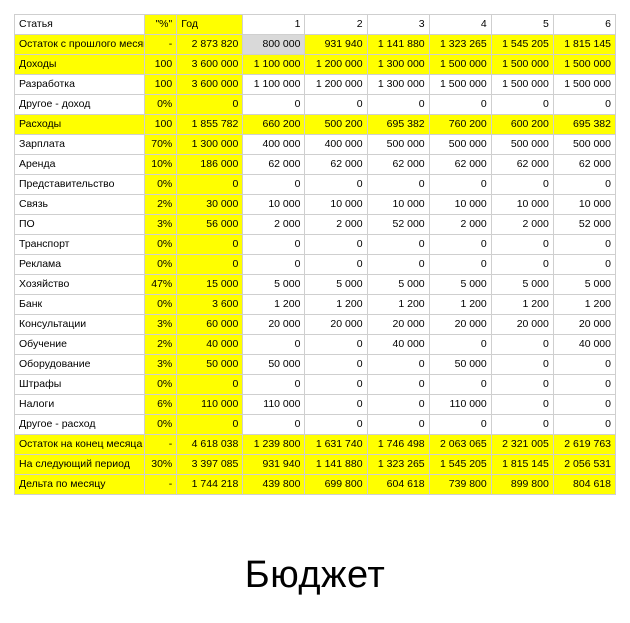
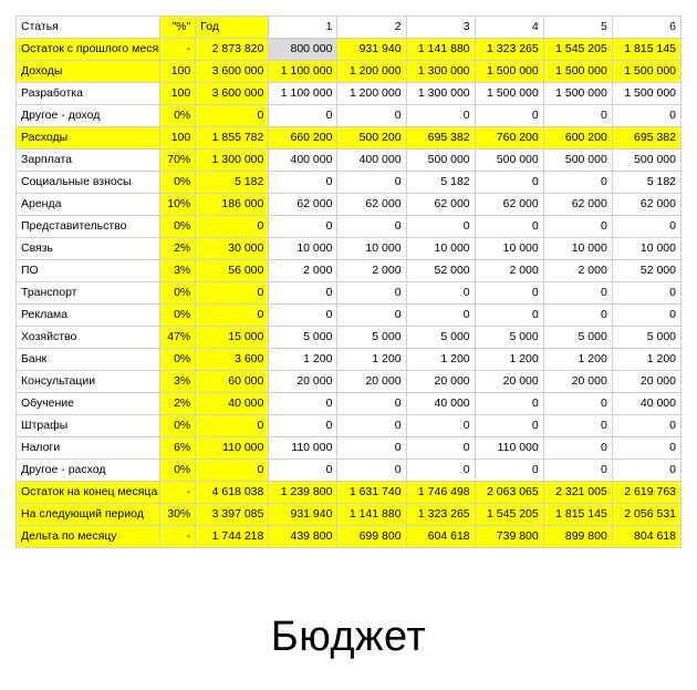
  Статья	"%"	Год	1	2	3	4	5	6
  Остаток с прошлого меся	-	2 873 820	800 000	931 940	1 141 880	1 323 265	1 545 205	1 815 145
  Доходы	100	3 600 000	1 100 000	1 200 000	1 300 000	1 500 000	1 500 000	1 500 000
  Разработка	100	3 600 000	1 100 000	1 200 000	1 300 000	1 500 000	1 500 000	1 500 000
  Другое - доход	0%	0	0	0	0	0	0	0
  Расходы	100	1 855 782	660 200	500 200	695 382	760 200	600 200	695 382
  Зарплата	70%	1 300 000	400 000	400 000	500 000	500 000	500 000	500 000
+ Социальные взносы	0%	5 182	0	0	5 182	0	0	5 182
  Аренда	10%	186 000	62 000	62 000	62 000	62 000	62 000	62 000
  Представительство	0%	0	0	0	0	0	0	0
  Связь	2%	30 000	10 000	10 000	10 000	10 000	10 000	10 000
  ПО	3%	56 000	2 000	2 000	52 000	2 000	2 000	52 000
  Транспорт	0%	0	0	0	0	0	0	0
  Реклама	0%	0	0	0	0	0	0	0
  Хозяйство	47%	15 000	5 000	5 000	5 000	5 000	5 000	5 000
  Банк	0%	3 600	1 200	1 200	1 200	1 200	1 200	1 200
  Консультации	3%	60 000	20 000	20 000	20 000	20 000	20 000	20 000
  Обучение	2%	40 000	0	0	40 000	0	0	40 000
- Оборудование	3%	50 000	50 000	0	0	50 000	0	0
  Штрафы	0%	0	0	0	0	0	0	0
  Налоги	6%	110 000	110 000	0	0	110 000	0	0
  Другое - расход	0%	0	0	0	0	0	0	0
  Остаток на конец месяца	-	4 618 038	1 239 800	1 631 740	1 746 498	2 063 065	2 321 005	2 619 763
  На следующий период	30%	3 397 085	931 940	1 141 880	1 323 265	1 545 205	1 815 145	2 056 531
  Дельта по месяцу	-	1 744 218	439 800	699 800	604 618	739 800	899 800	804 618
  Бюджет
